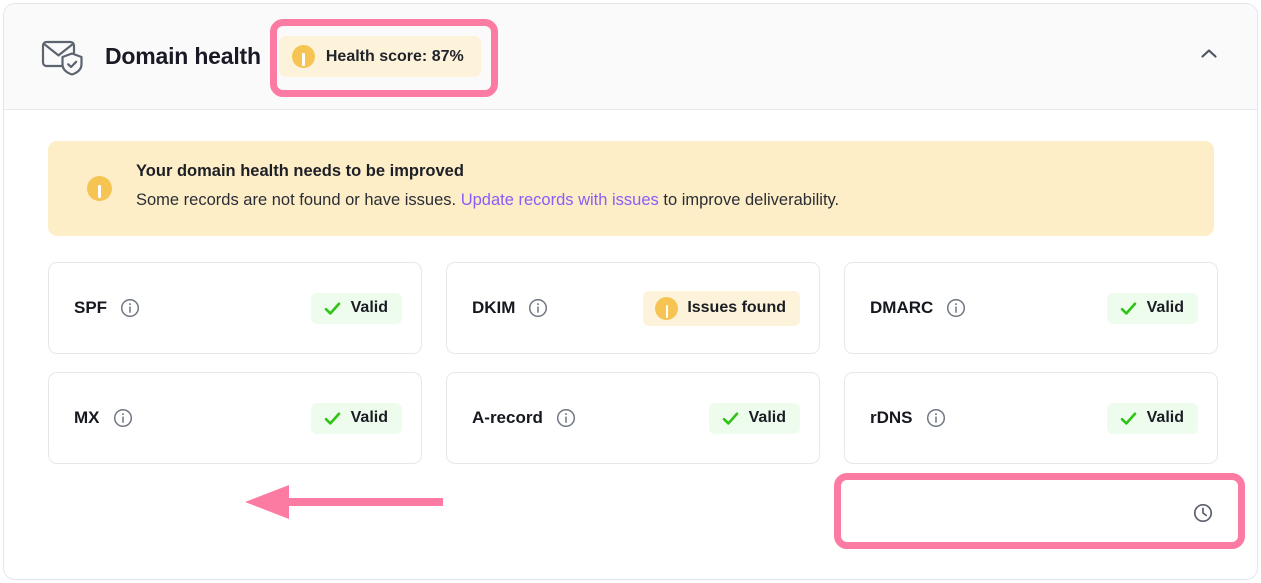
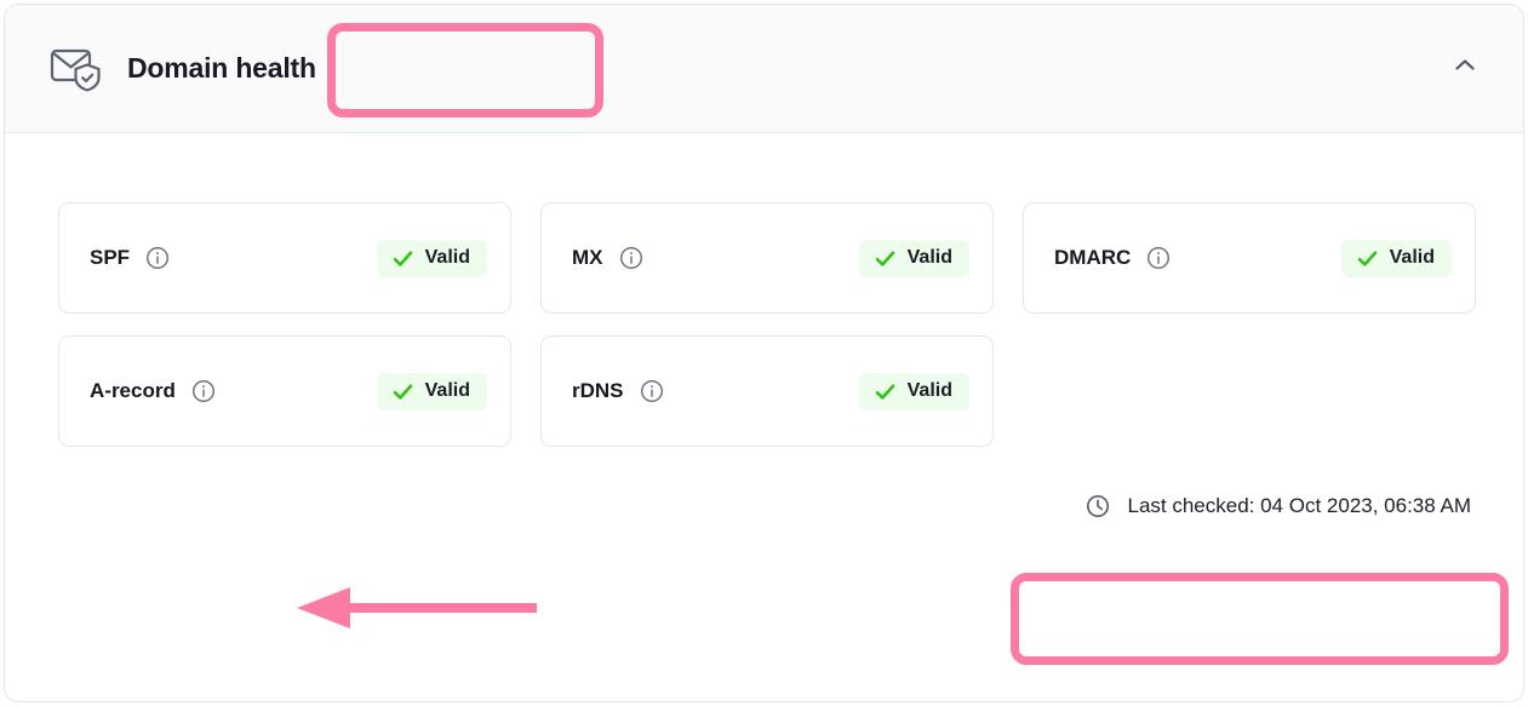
  Domain health
- Health score: 87%
- Your domain health needs to be improved
- Some records are not found or have issues. Update records with issues to improve deliverability.
  SPF
  Valid
- DKIM
- Issues found
- DMARC
+ MX
  Valid
- MX
+ DMARC
  Valid
  A-record
  Valid
  rDNS
  Valid
+ Last checked: 04 Oct 2023, 06:38 AM
